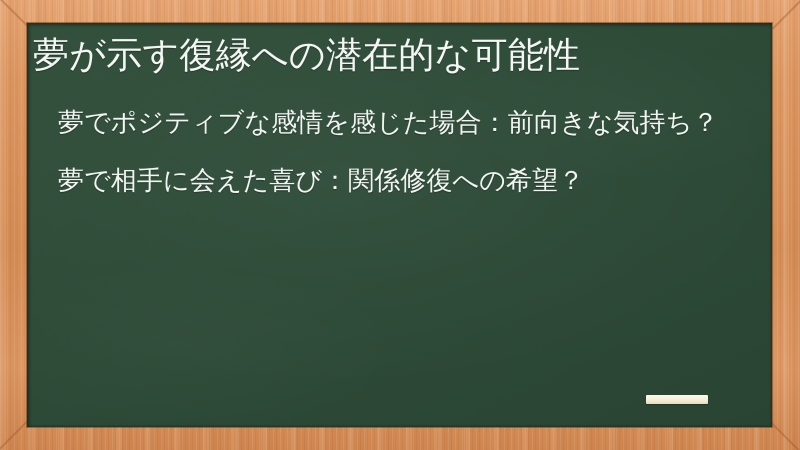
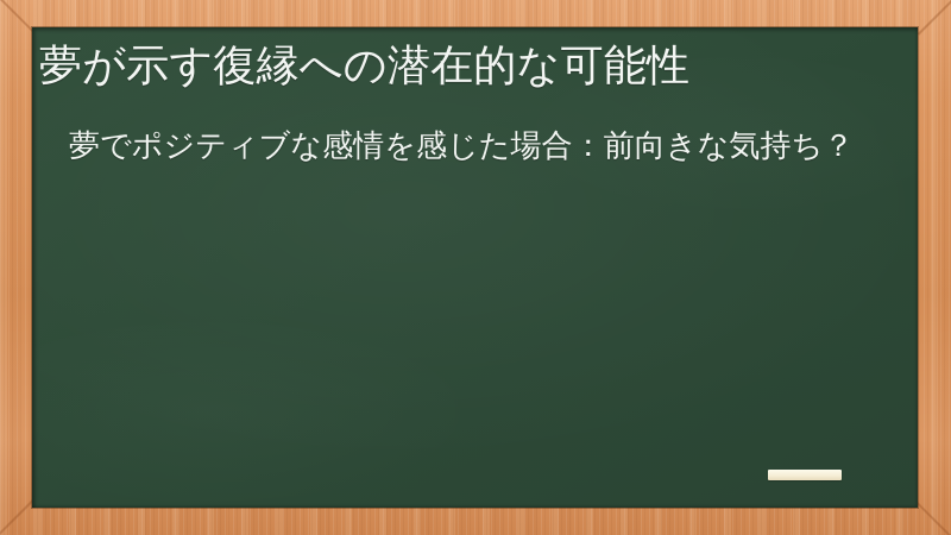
  夢が示す復縁への潜在的な可能性
  夢でポジティブな感情を感じた場合：前向きな気持ち？
- 夢で相手に会えた喜び：関係修復への希望？
